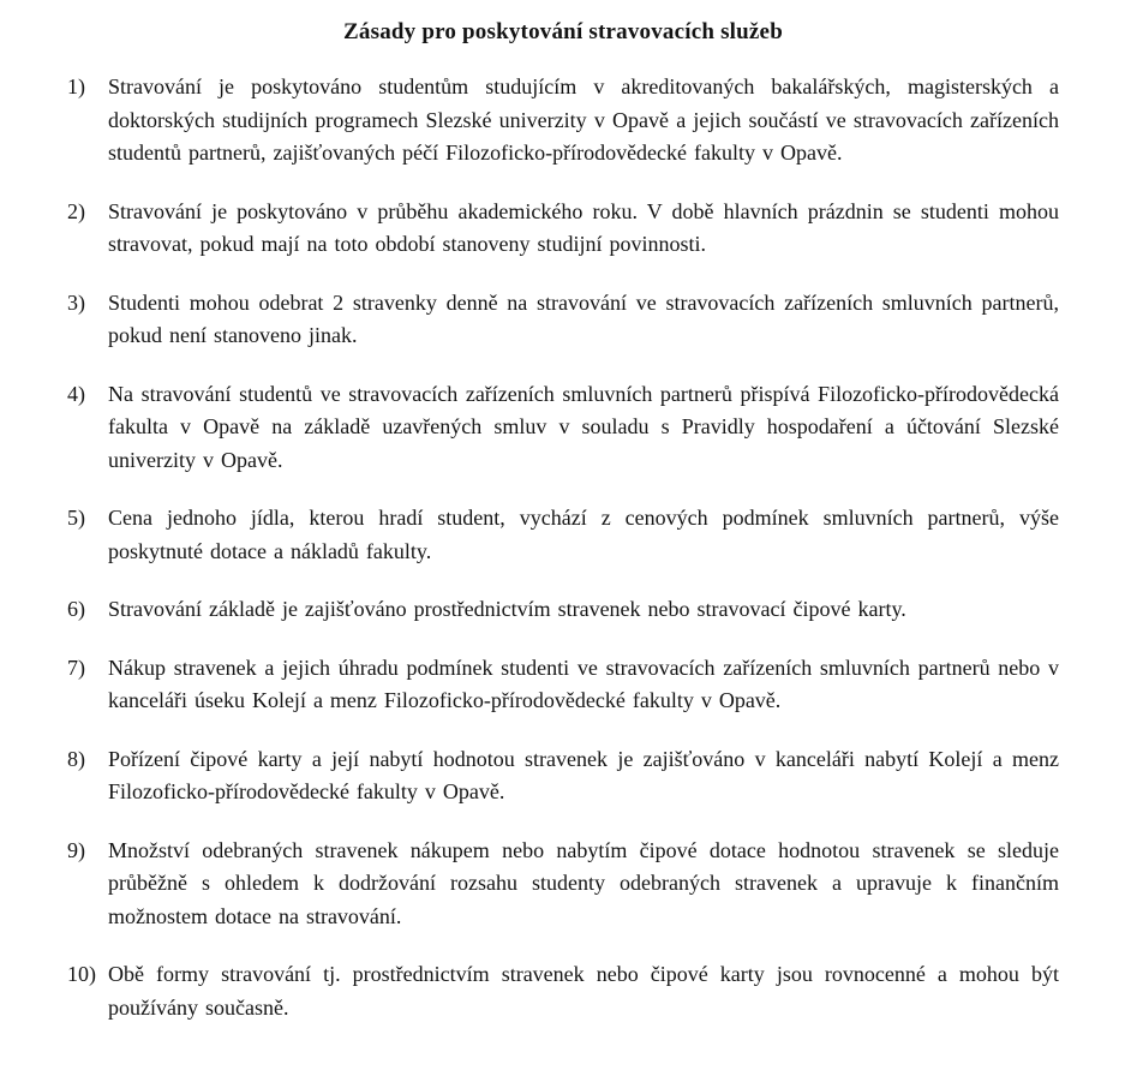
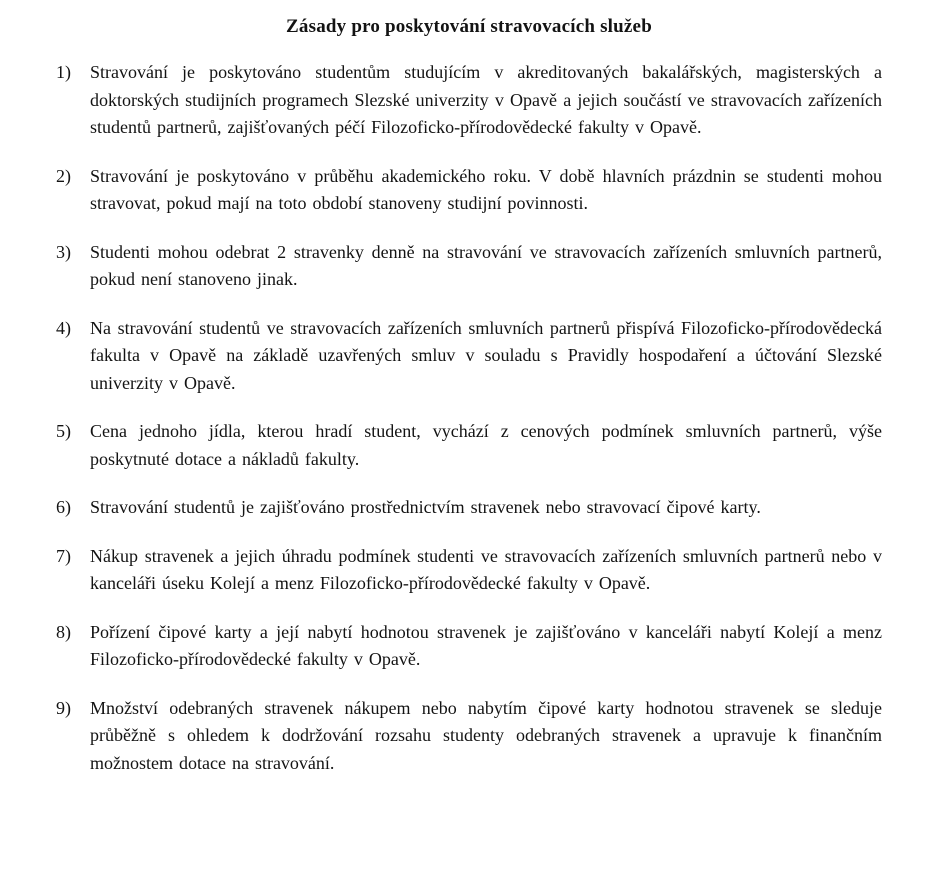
  Zásady pro poskytování stravovacích služeb
  1)
  Stravování je poskytováno studentům studujícím v akreditovaných bakalářských, magisterských a doktorských studijních programech Slezské univerzity v Opavě a jejich součástí ve stravovacích zařízeních studentů partnerů, zajišťovaných péčí Filozoficko-přírodovědecké fakulty v Opavě.
  2)
  Stravování je poskytováno v průběhu akademického roku. V době hlavních prázdnin se studenti mohou stravovat, pokud mají na toto období stanoveny studijní povinnosti.
  3)
  Studenti mohou odebrat 2 stravenky denně na stravování ve stravovacích zařízeních smluvních partnerů, pokud není stanoveno jinak.
  4)
  Na stravování studentů ve stravovacích zařízeních smluvních partnerů přispívá Filozoficko-přírodovědecká fakulta v Opavě na základě uzavřených smluv v souladu s Pravidly hospodaření a účtování Slezské univerzity v Opavě.
  5)
  Cena jednoho jídla, kterou hradí student, vychází z cenových podmínek smluvních partnerů, výše poskytnuté dotace a nákladů fakulty.
  6)
- Stravování základě je zajišťováno prostřednictvím stravenek nebo stravovací čipové karty.
+ Stravování studentů je zajišťováno prostřednictvím stravenek nebo stravovací čipové karty.
  7)
  Nákup stravenek a jejich úhradu podmínek studenti ve stravovacích zařízeních smluvních partnerů nebo v kanceláři úseku Kolejí a menz Filozoficko-přírodovědecké fakulty v Opavě.
  8)
  Pořízení čipové karty a její nabytí hodnotou stravenek je zajišťováno v kanceláři nabytí Kolejí a menz Filozoficko-přírodovědecké fakulty v Opavě.
  9)
- Množství odebraných stravenek nákupem nebo nabytím čipové dotace hodnotou stravenek se sleduje průběžně s ohledem k dodržování rozsahu studenty odebraných stravenek a upravuje k finančním možnostem dotace na stravování.
+ Množství odebraných stravenek nákupem nebo nabytím čipové karty hodnotou stravenek se sleduje průběžně s ohledem k dodržování rozsahu studenty odebraných stravenek a upravuje k finančním možnostem dotace na stravování.
- 10)
- Obě formy stravování tj. prostřednictvím stravenek nebo čipové karty jsou rovnocenné a mohou být používány současně.
